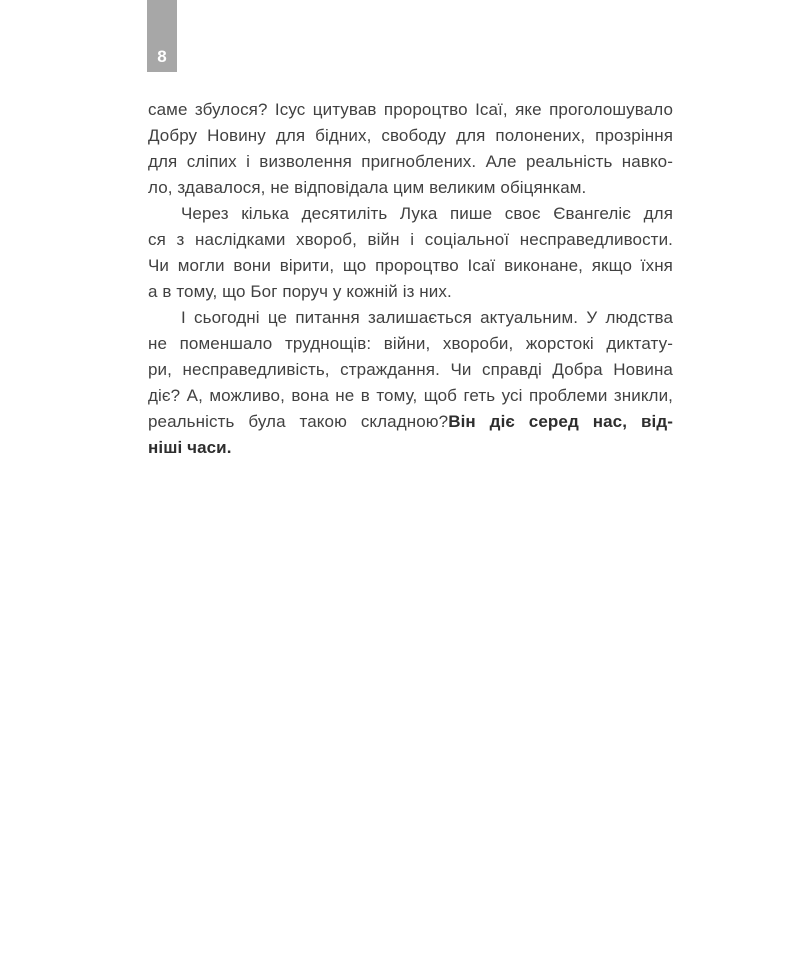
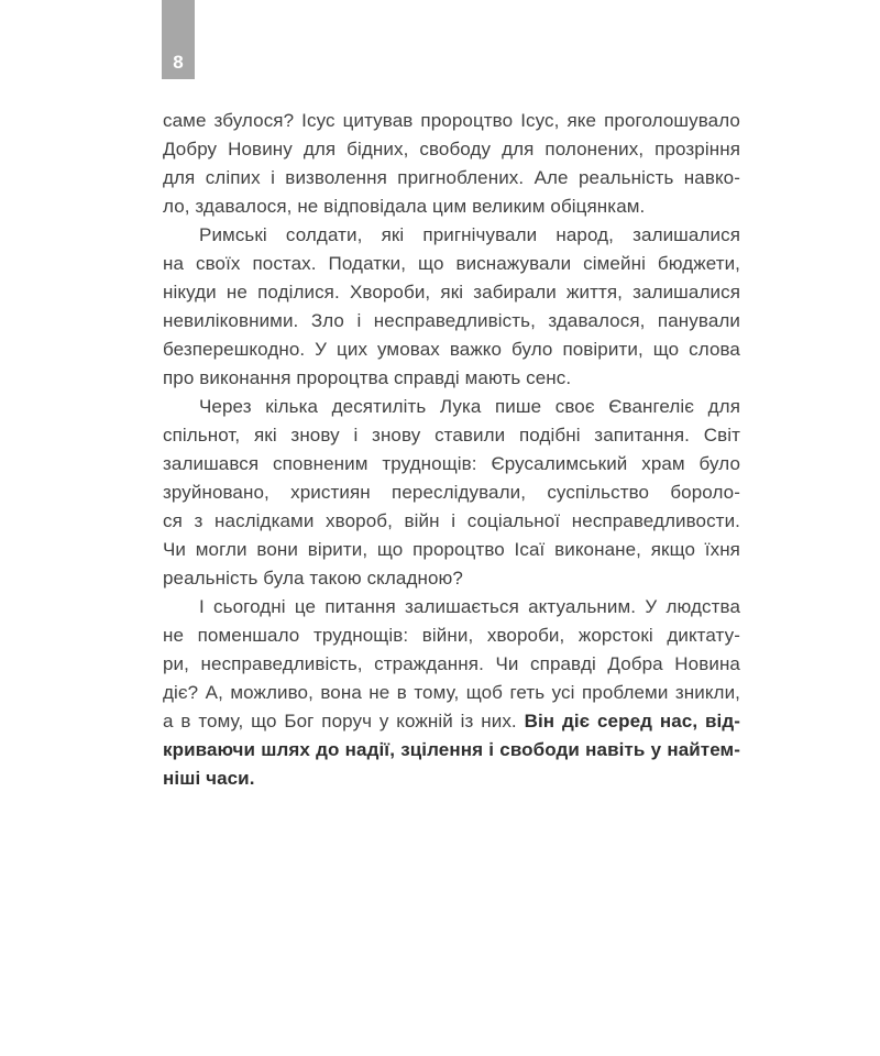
  8
- саме збулося? Ісус цитував пророцтво Ісаї, яке проголошувало
+ саме збулося? Ісус цитував пророцтво Ісус, яке проголошувало
  Добру Новину для бідних, свободу для полонених, прозріння
  для сліпих і визволення пригноблених. Але реальність навко-
  ло, здавалося, не відповідала цим великим обіцянкам.
+ Римські солдати, які пригнічували народ, залишалися
+ на своїх постах. Податки, що виснажували сімейні бюджети,
+ нікуди не поділися. Хвороби, які забирали життя, залишалися
+ невиліковними. Зло і несправедливість, здавалося, панували
+ безперешкодно. У цих умовах важко було повірити, що слова
+ про виконання пророцтва справді мають сенс.
  Через кілька десятиліть Лука пише своє Євангеліє для
+ спільнот, які знову і знову ставили подібні запитання. Світ
+ залишався сповненим труднощів: Єрусалимський храм було
+ зруйновано, християн переслідували, суспільство бороло-
  ся з наслідками хвороб, війн і соціальної несправедливости.
  Чи могли вони вірити, що пророцтво Ісаї виконане, якщо їхня
- а в тому, що Бог поруч у кожній із них.
+ реальність була такою складною?
  І сьогодні це питання залишається актуальним. У людства
  не поменшало труднощів: війни, хвороби, жорстокі диктату-
  ри, несправедливість, страждання. Чи справді Добра Новина
  діє? А, можливо, вона не в тому, щоб геть усі проблеми зникли,
- реальність була такою складною?Він діє серед нас, від-
+ а в тому, що Бог поруч у кожній із них. Він діє серед нас, від-
+ криваючи шлях до надії, зцілення і свободи навіть у найтем-
  ніші часи.
